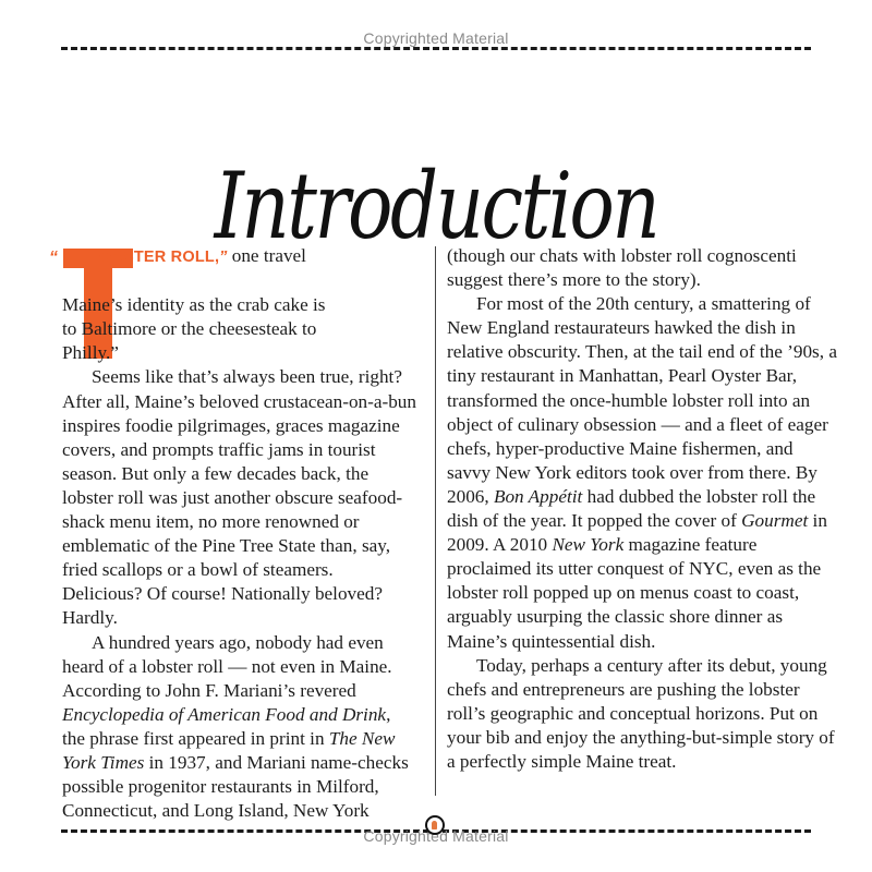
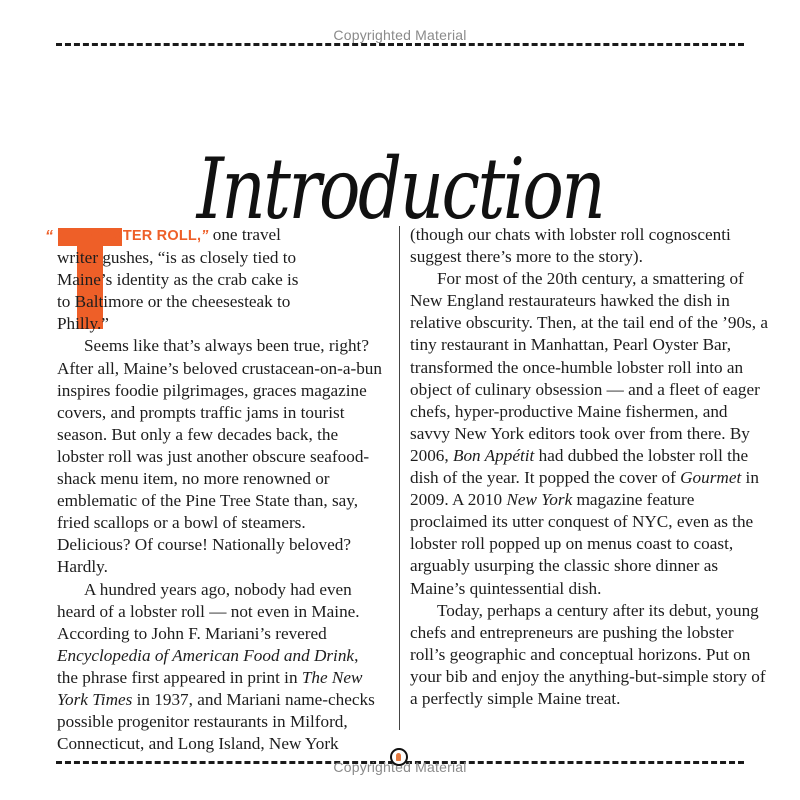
  Copyrighted Material
  Introduction
  “
  HE LOBSTER ROLL,” one travel
+ writer gushes, “is as closely tied to
  Maine’s identity as the crab cake is
  to Baltimore or the cheesesteak to
  Philly.”
  Seems like that’s always been true, right? After all, Maine’s beloved crustacean-on-a-bun inspires foodie pilgrimages, graces magazine covers, and prompts traffic jams in tourist season. But only a few decades back, the lobster roll was just another obscure seafood-shack menu item, no more renowned or emblematic of the Pine Tree State than, say, fried scallops or a bowl of steamers. Delicious? Of course! Nationally beloved? Hardly.
  A hundred years ago, nobody had even heard of a lobster roll — not even in Maine. According to John F. Mariani’s revered Encyclopedia of American Food and Drink, the phrase first appeared in print in The New York Times in 1937, and Mariani name-checks possible progenitor restaurants in Milford, Connecticut, and Long Island, New York
  (though our chats with lobster roll cognoscenti suggest there’s more to the story).
  For most of the 20th century, a smattering of New England restaurateurs hawked the dish in relative obscurity. Then, at the tail end of the ’90s, a tiny restaurant in Manhattan, Pearl Oyster Bar, transformed the once-humble lobster roll into an object of culinary obsession — and a fleet of eager chefs, hyper-productive Maine fishermen, and savvy New York editors took over from there. By 2006, Bon Appétit had dubbed the lobster roll the dish of the year. It popped the cover of Gourmet in 2009. A 2010 New York magazine feature proclaimed its utter conquest of NYC, even as the lobster roll popped up on menus coast to coast, arguably usurping the classic shore dinner as Maine’s quintessential dish.
  Today, perhaps a century after its debut, young chefs and entrepreneurs are pushing the lobster roll’s geographic and conceptual horizons. Put on your bib and enjoy the anything-but-simple story of a perfectly simple Maine treat.
  Copyrighted Material
